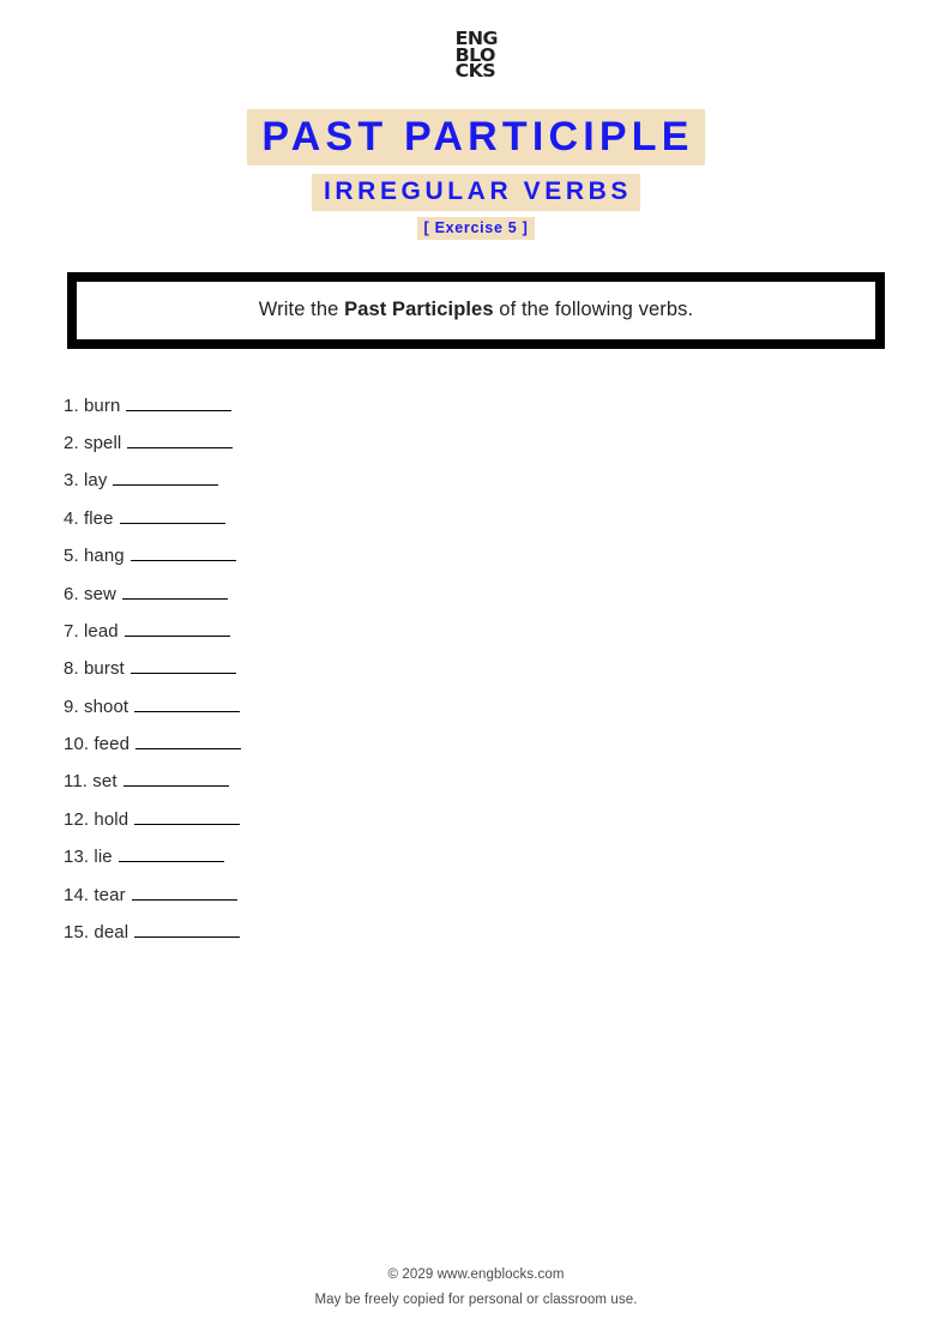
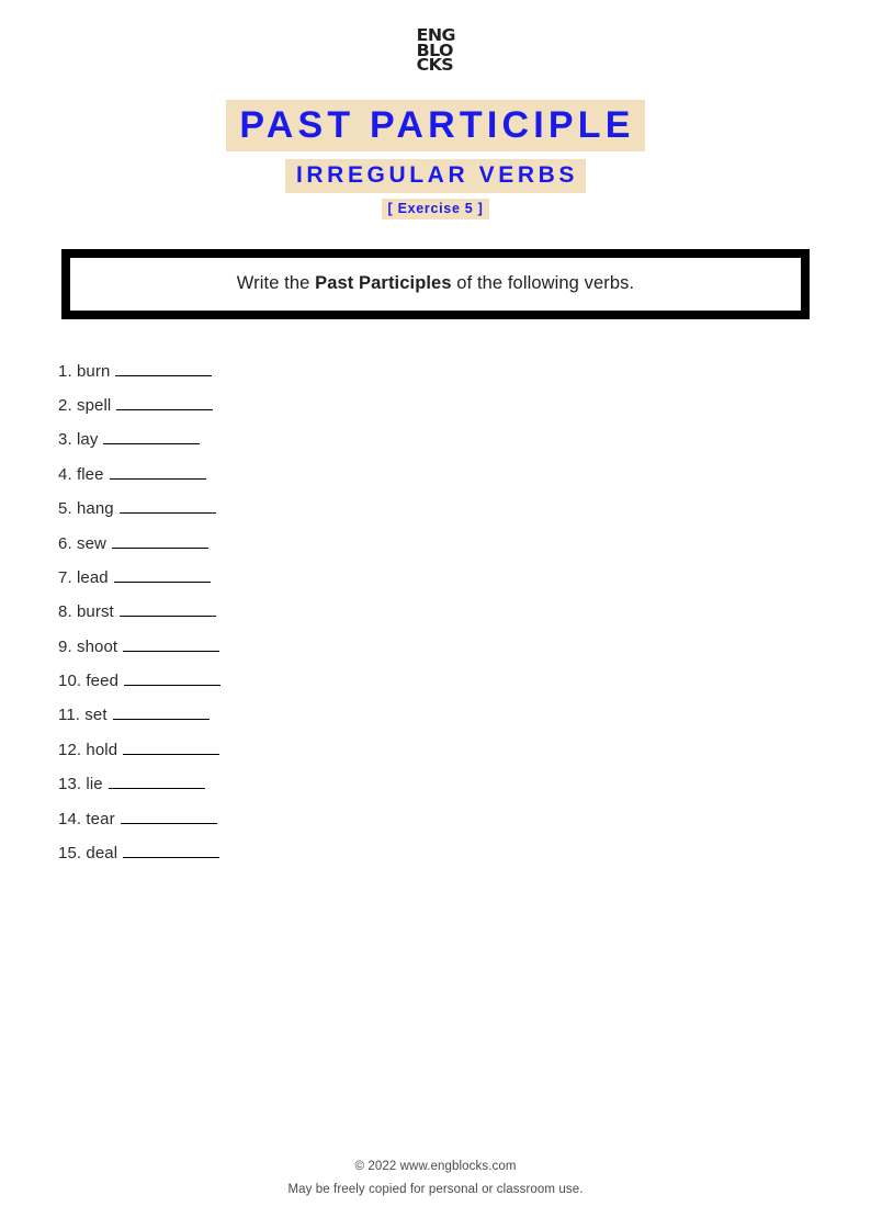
  ENG
  BLO
  CKS
  PAST PARTICIPLE
  IRREGULAR VERBS
  [ Exercise 5 ]
  Write the Past Participles of the following verbs.
  1. burn
  2. spell
  3. lay
  4. flee
  5. hang
  6. sew
  7. lead
  8. burst
  9. shoot
  10. feed
  11. set
  12. hold
  13. lie
  14. tear
  15. deal
- © 2029 www.engblocks.com
+ © 2022 www.engblocks.com
  May be freely copied for personal or classroom use.
